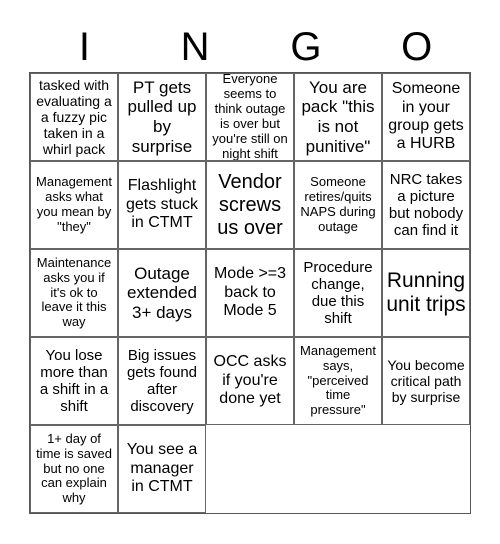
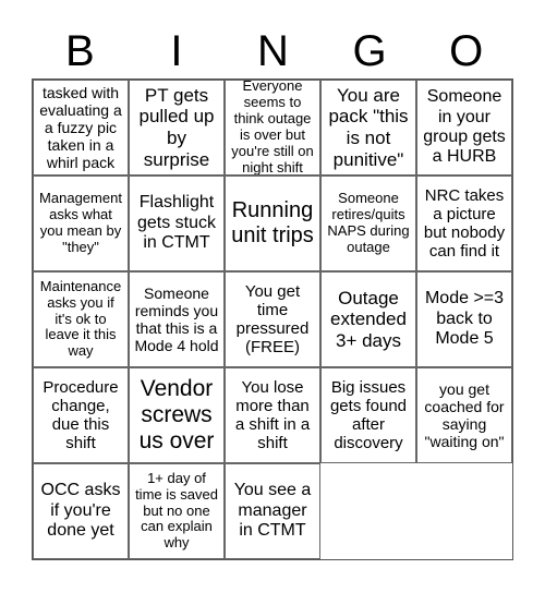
+ B
  I
  N
  G
  O
  tasked with evaluating a a fuzzy pic taken in a whirl pack
  PT gets pulled up by surprise
  Everyone seems to think outage is over but you're still on night shift
  You are pack "this is not punitive"
  Someone in your group gets a HURB
  Management asks what you mean by "they"
  Flashlight gets stuck in CTMT
- Vendor screws us over
+ Running unit trips
  Someone retires/quits NAPS during outage
  NRC takes a picture but nobody can find it
  Maintenance asks you if it's ok to leave it this way
+ Someone reminds you that this is a Mode 4 hold
+ You get time pressured (FREE)
  Outage extended 3+ days
  Mode >=3 back to Mode 5
  Procedure change, due this shift
- Running unit trips
+ Vendor screws us over
  You lose more than a shift in a shift
  Big issues gets found after discovery
+ you get coached for saying "waiting on"
  OCC asks if you're done yet
- Management says, "perceived time pressure"
- You become critical path by surprise
  1+ day of time is saved but no one can explain why
  You see a manager in CTMT
